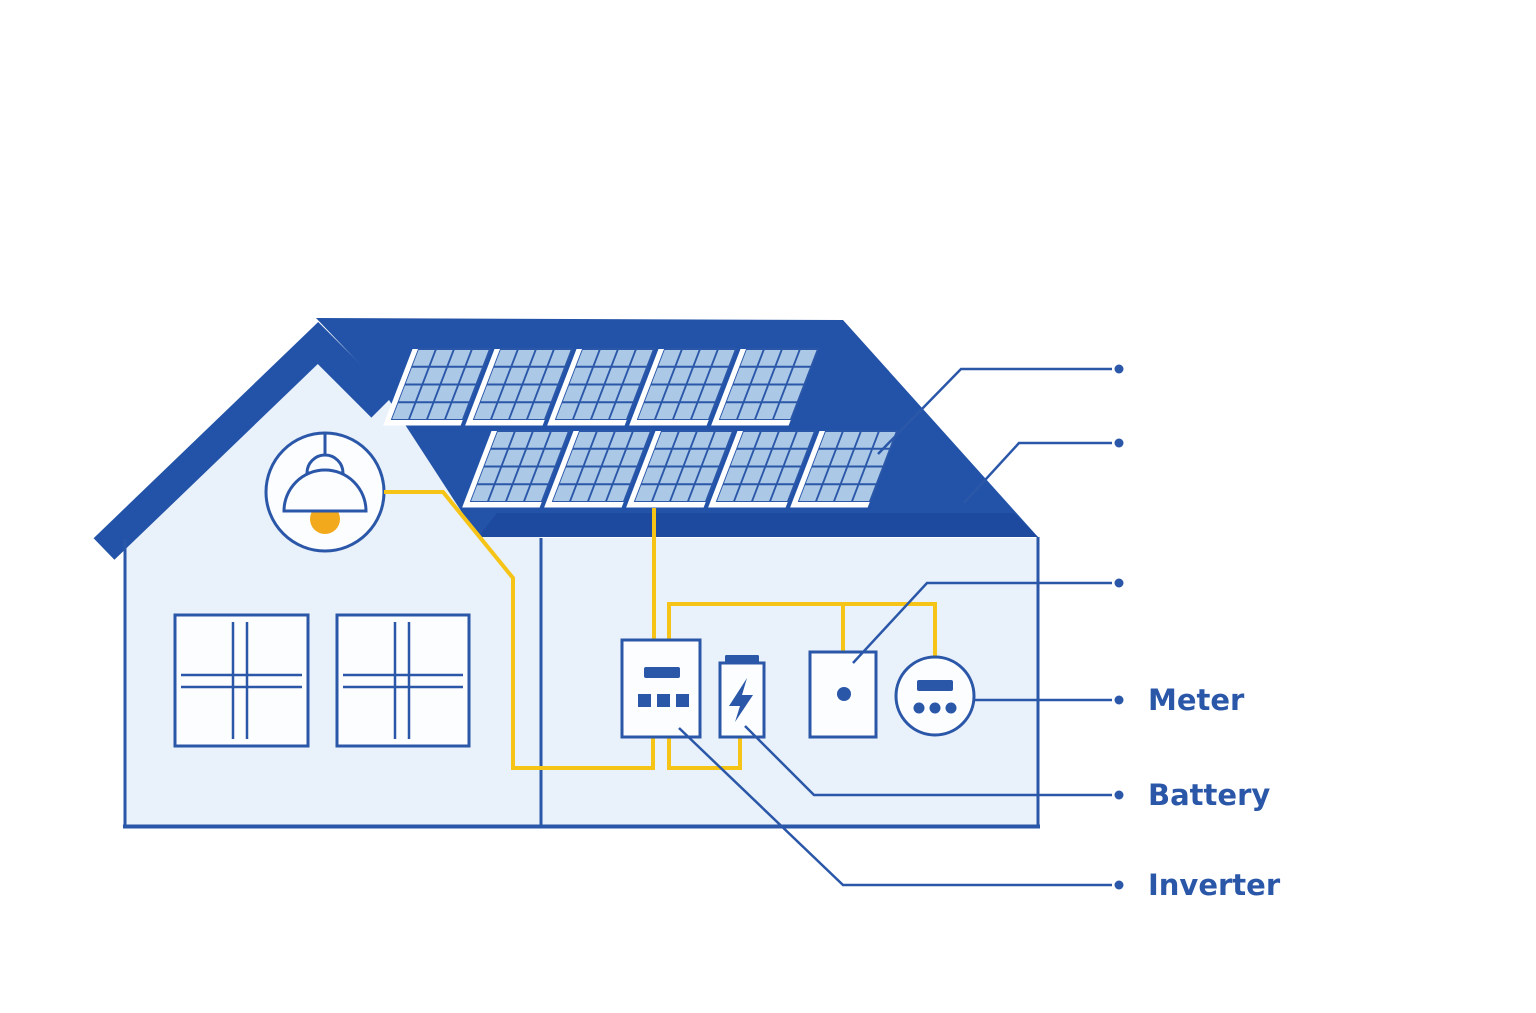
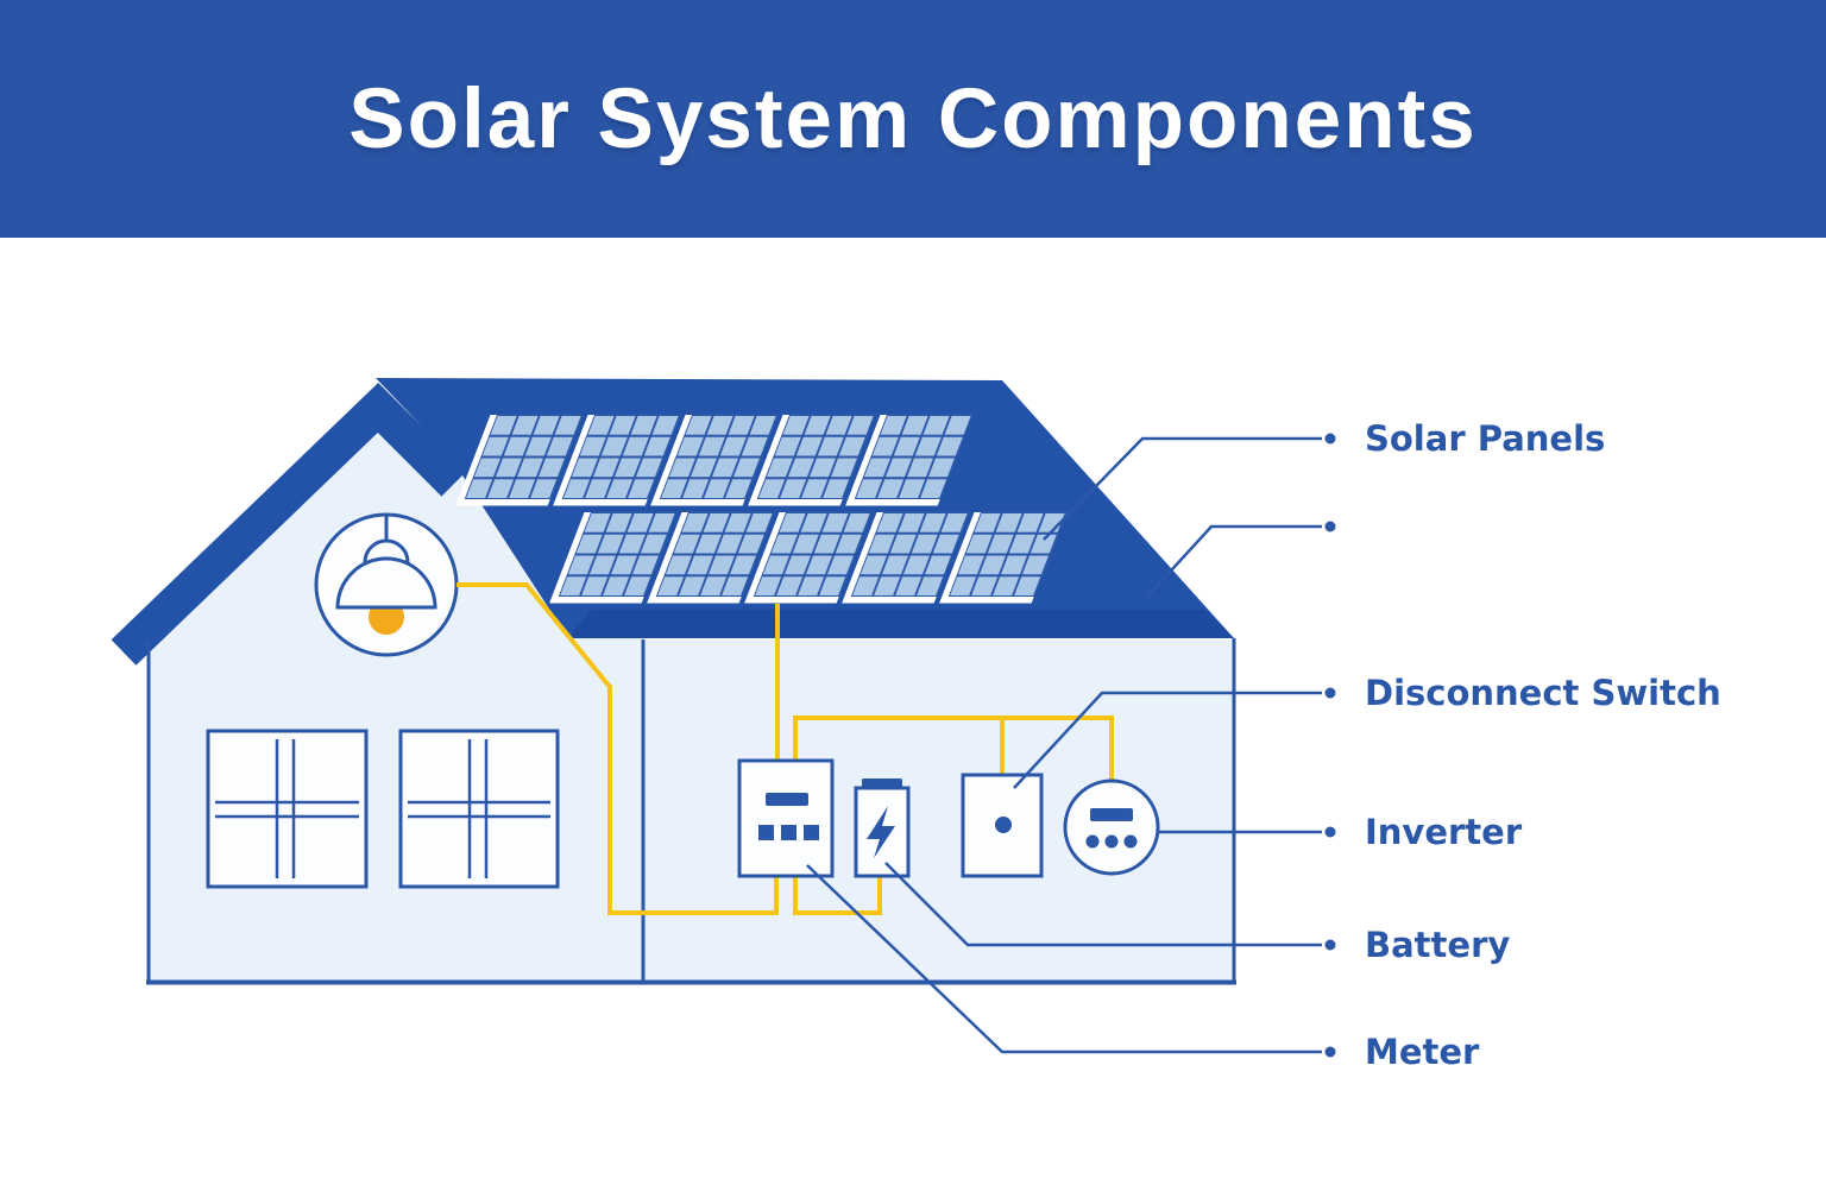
+ Solar System Components
+ Solar Panels
+ Disconnect Switch
- Meter
+ Inverter
  Battery
- Inverter
+ Meter
